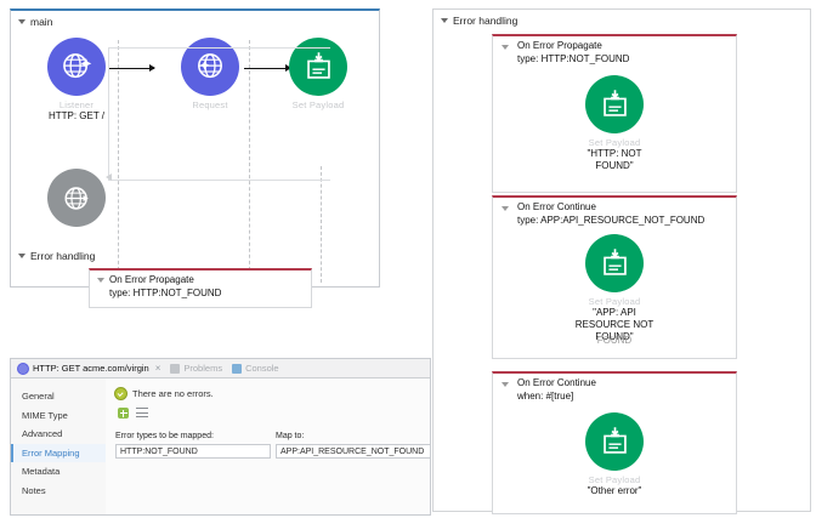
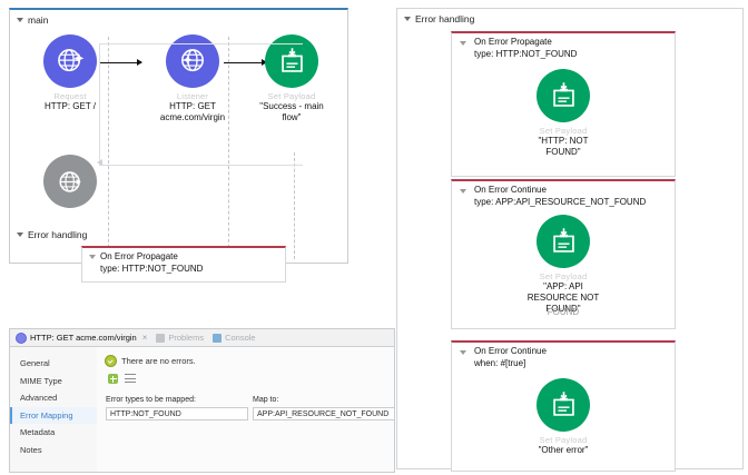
  main
- Listener
+ Request
  HTTP: GET /
- Request
+ Listener
+ HTTP: GET
+ acme.com/virgin
  Set Payload
+ "Success - main
+ flow"
  Error handling
  On Error Propagate
  type: HTTP:NOT_FOUND
  Error handling
  On Error Propagate
  type: HTTP:NOT_FOUND
  Set Payload
  "HTTP: NOT
  FOUND"
  On Error Continue
  type: APP:API_RESOURCE_NOT_FOUND
  Set Payload
  "APP: API
  RESOURCE NOT
  FOUND"
  FOUND
  On Error Continue
  when: #[true]
  Set Payload
  "Other error"
  HTTP: GET acme.com/virgin
  ×
  Problems
  Console
  General
  MIME Type
  Advanced
  Error Mapping
  Metadata
  Notes
  There are no errors.
